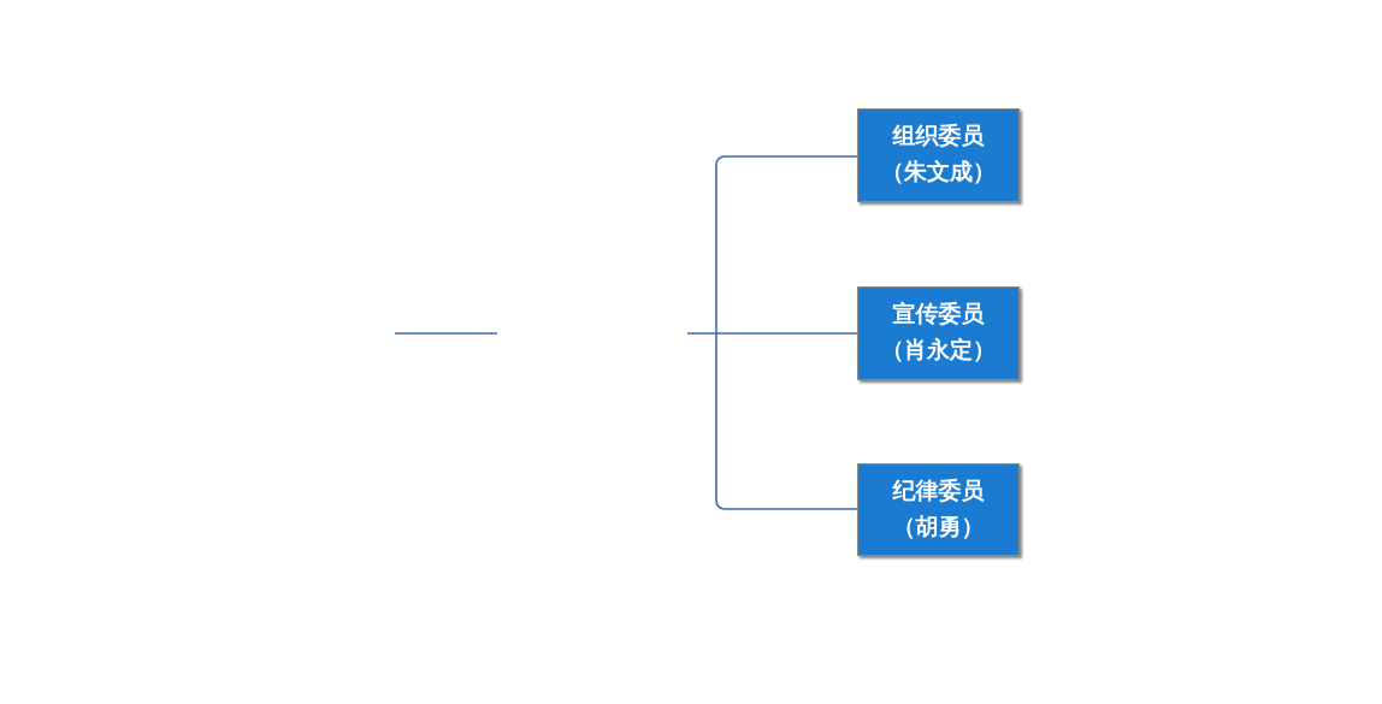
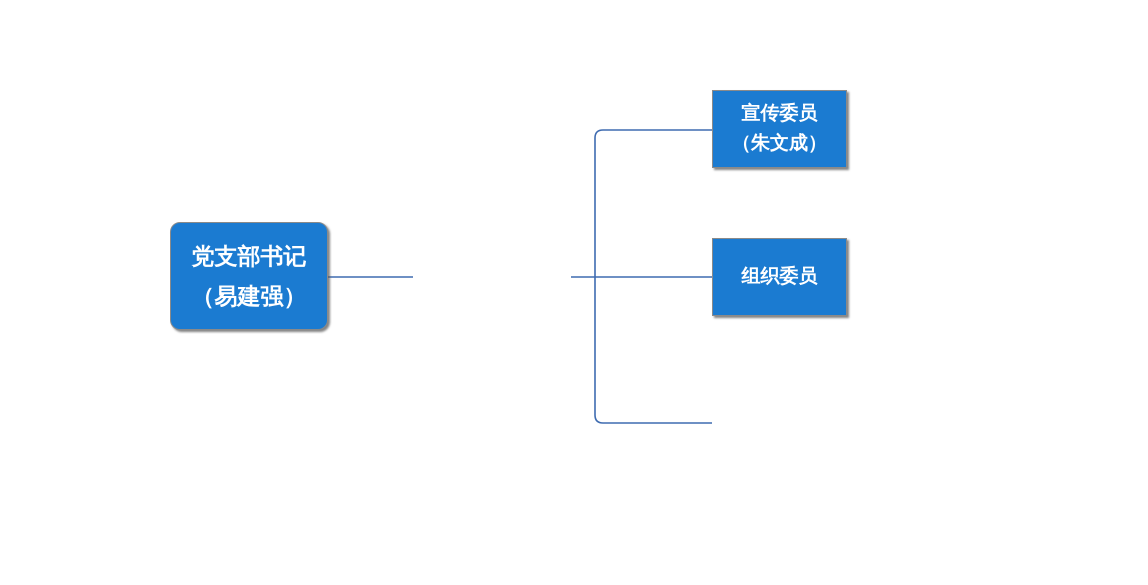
+ 党支部书记
+ （易建强）
- 组织委员
+ 宣传委员
  （朱文成）
- 宣传委员
+ 组织委员
- （肖永定）
- 纪律委员
- （胡勇）
